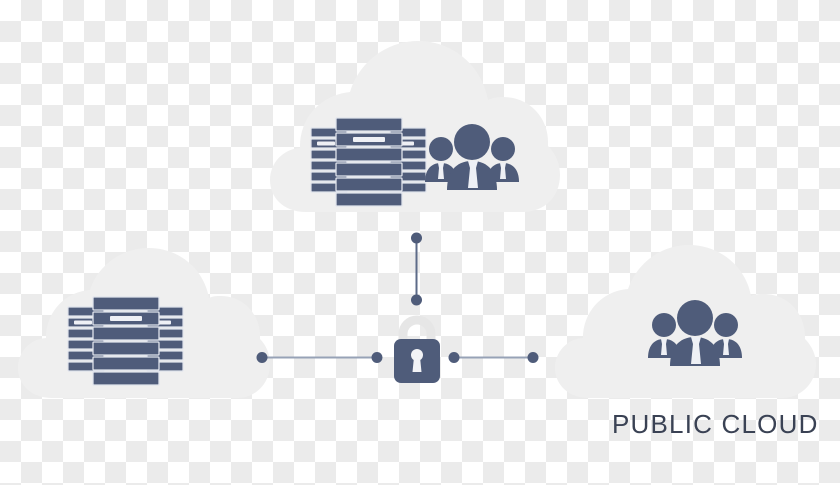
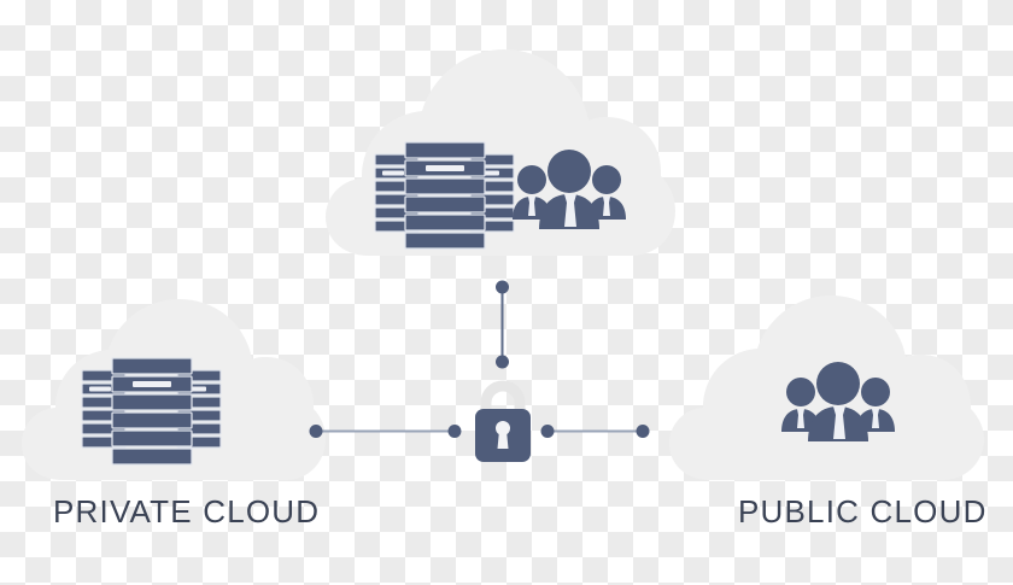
+ PRIVATE CLOUD
  PUBLIC CLOUD
